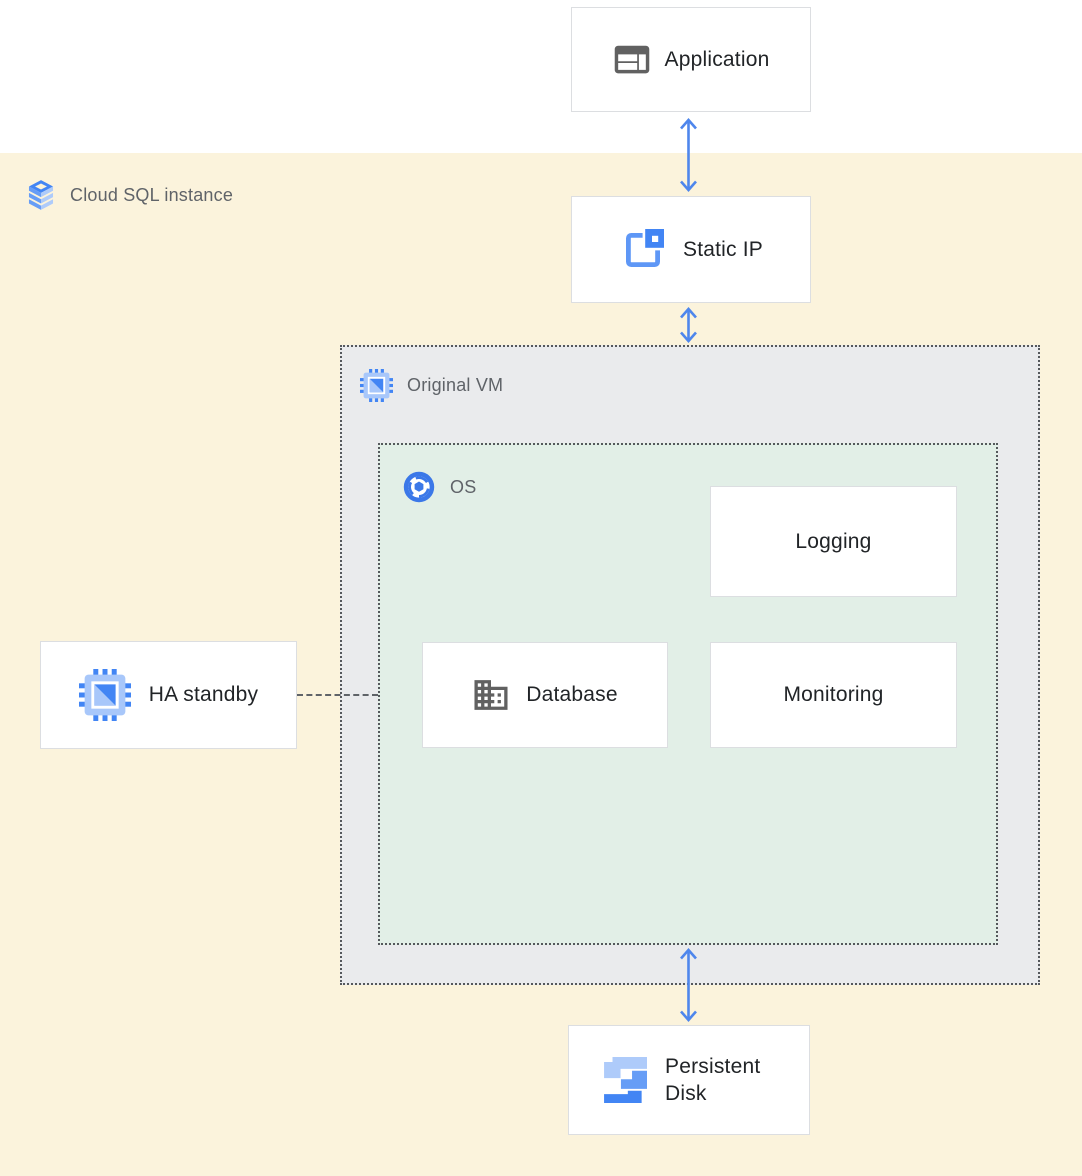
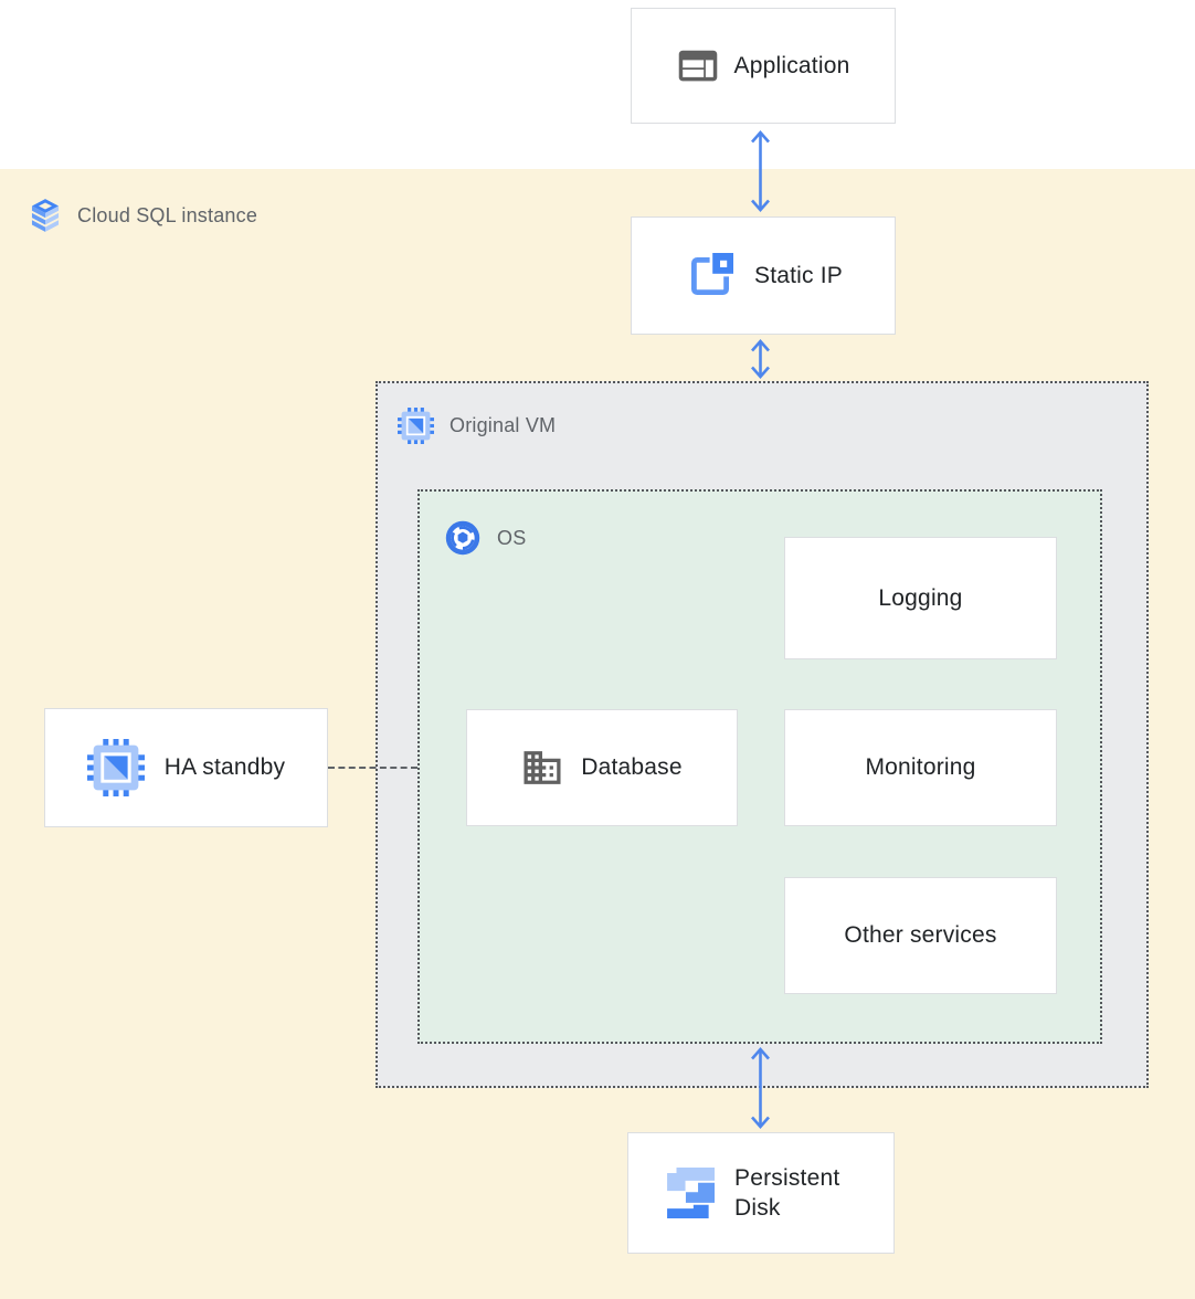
  Cloud SQL instance
  Original VM
  OS
  Application
  Static IP
  Logging
  Database
  Monitoring
+ Other services
  HA standby
  Persistent Disk
